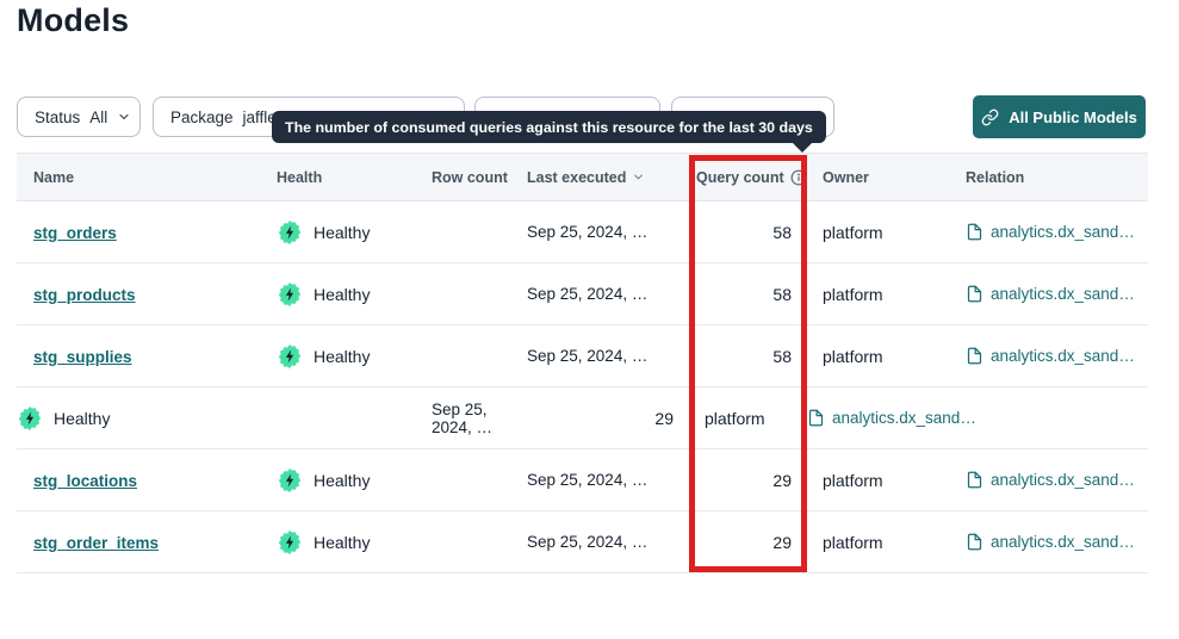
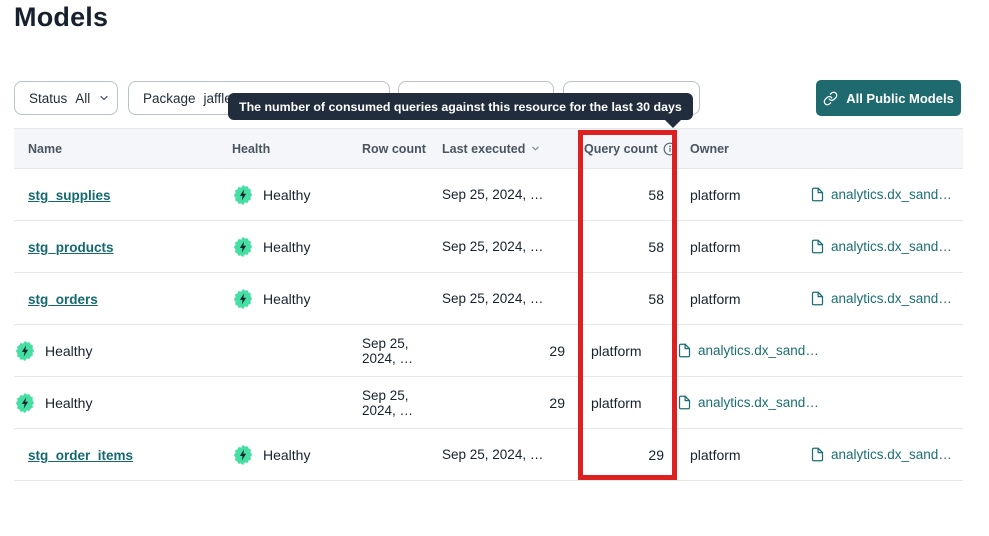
  Models
  Status
  All
  Package
  jaffl
  All Public Models
  The number of consumed queries against this resource for the last 30 days
  Name
  Health
  Row count
  Last executed
  Query count
  Owner
- Relation
- stg_orders
+ stg_supplies
  Healthy
  Sep 25, 2024, …
  58
  platform
  analytics.dx_sand…
  stg_products
  Healthy
  Sep 25, 2024, …
  58
  platform
  analytics.dx_sand…
- stg_supplies
+ stg_orders
  Healthy
  Sep 25, 2024, …
  58
  platform
  analytics.dx_sand…
  Healthy
  Sep 25, 2024, …
  29
  platform
  analytics.dx_sand…
- stg_locations
  Healthy
  Sep 25, 2024, …
  29
  platform
  analytics.dx_sand…
  stg_order_items
  Healthy
  Sep 25, 2024, …
  29
  platform
  analytics.dx_sand…
